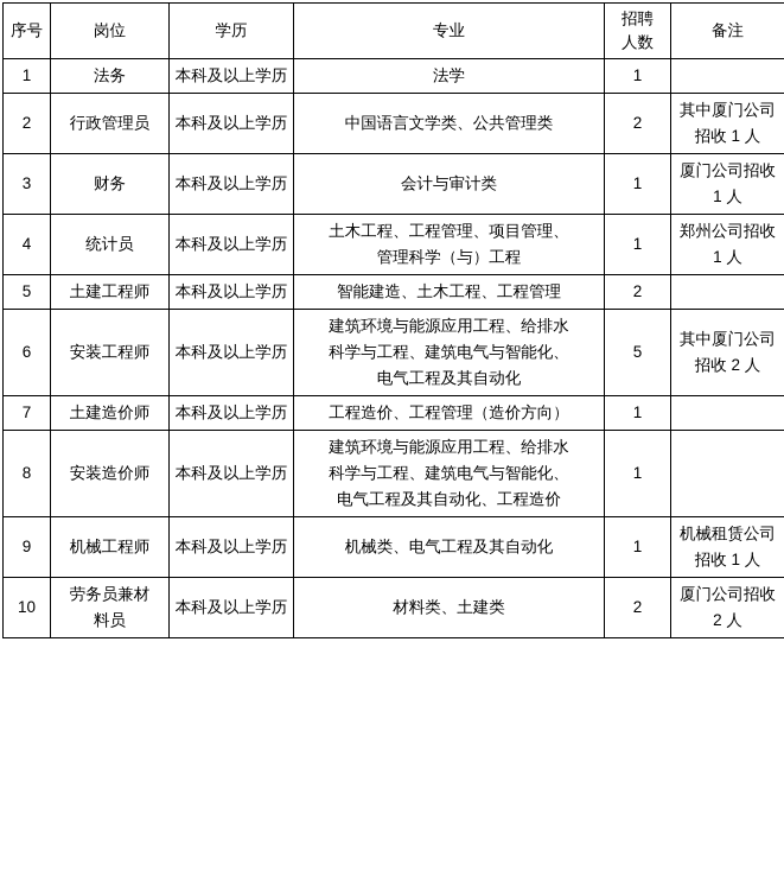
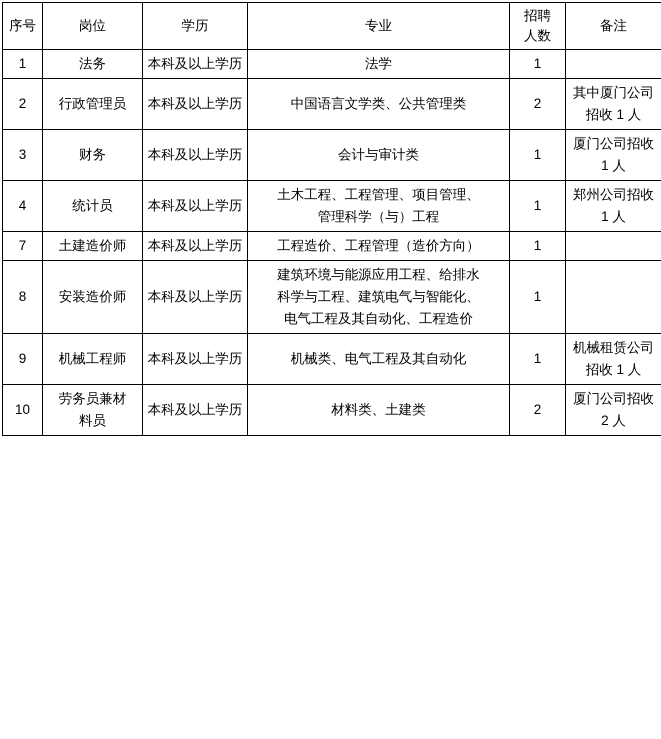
  序号	岗位	学历	专业	招聘 人数	备注
  1	法务	本科及以上学历	法学	1
  2	行政管理员	本科及以上学历	中国语言文学类、公共管理类	2	其中厦门公司招收 1 人
  3	财务	本科及以上学历	会计与审计类	1	厦门公司招收1 人
  4	统计员	本科及以上学历	土木工程、工程管理、项目管理、管理科学（与）工程	1	郑州公司招收1 人
- 5	土建工程师	本科及以上学历	智能建造、土木工程、工程管理	2
- 6	安装工程师	本科及以上学历	建筑环境与能源应用工程、给排水科学与工程、建筑电气与智能化、电气工程及其自动化	5	其中厦门公司招收 2 人
  7	土建造价师	本科及以上学历	工程造价、工程管理（造价方向）	1
  8	安装造价师	本科及以上学历	建筑环境与能源应用工程、给排水科学与工程、建筑电气与智能化、电气工程及其自动化、工程造价	1
  9	机械工程师	本科及以上学历	机械类、电气工程及其自动化	1	机械租赁公司招收 1 人
  10	劳务员兼材料员	本科及以上学历	材料类、土建类	2	厦门公司招收2 人
